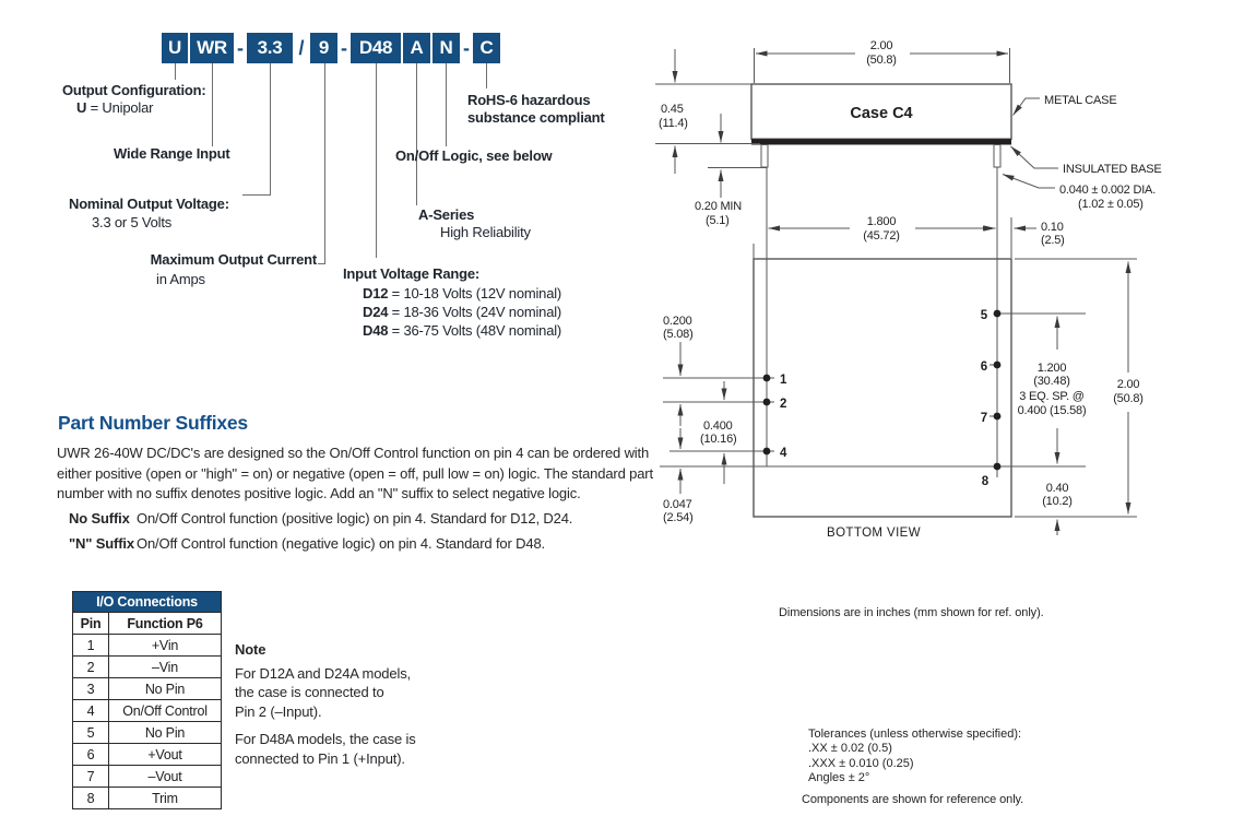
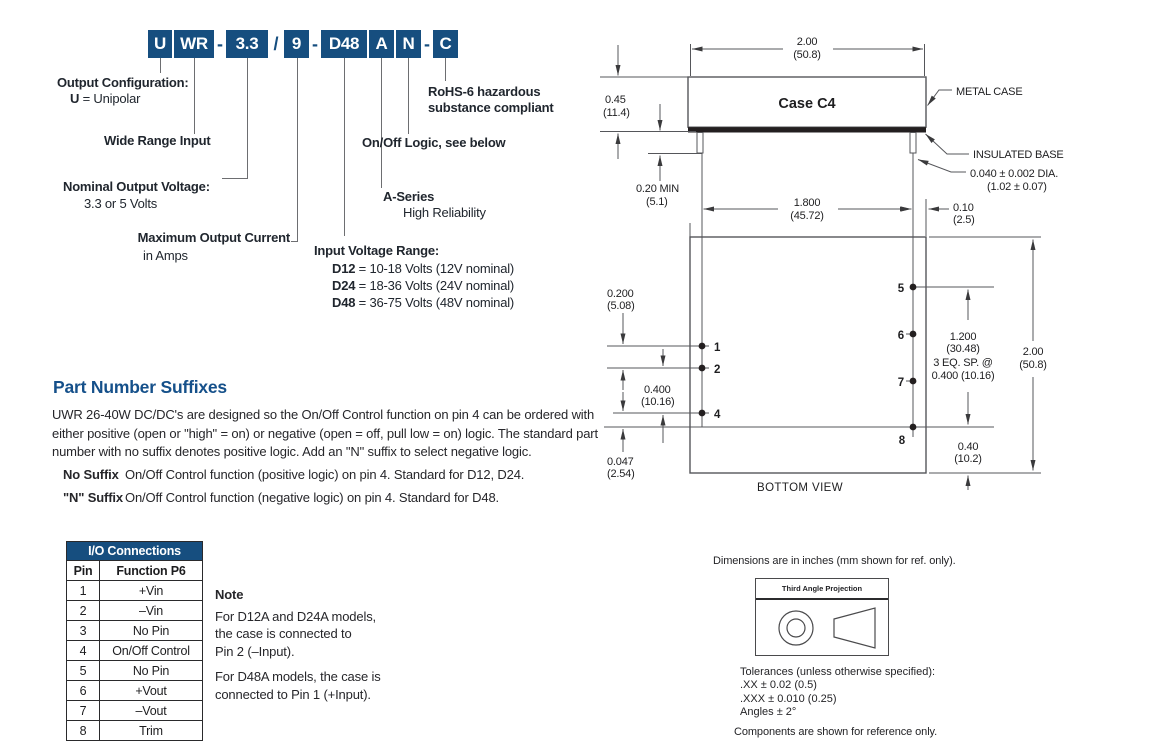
  U
  WR
  -
  3.3
  /
  9
  -
  D48
  A
  N
  -
  C
  Output Configuration:
  U = Unipolar
  Wide Range Input
  Nominal Output Voltage:
  3.3 or 5 Volts
  Maximum Output Current
  in Amps
  Input Voltage Range:
  D12 = 10-18 Volts (12V nominal)
  D24 = 18-36 Volts (24V nominal)
  D48 = 36-75 Volts (48V nominal)
  A-Series
  High Reliability
  On/Off Logic, see below
  RoHS-6 hazardous
  substance compliant
  Part Number Suffixes
  UWR 26-40W DC/DC's are designed so the On/Off Control function on pin 4 can be ordered with
  either positive (open or "high" = on) or negative (open = off, pull low = on) logic. The standard part
  number with no suffix denotes positive logic. Add an "N" suffix to select negative logic.
  No Suffix On/Off Control function (positive logic) on pin 4. Standard for D12, D24.
  "N" Suffix On/Off Control function (negative logic) on pin 4. Standard for D48.
  I/O Connections
  Pin	Function P6
  1	+Vin
  2	–Vin
  3	No Pin
  4	On/Off Control
  5	No Pin
  6	+Vout
  7	–Vout
  8	Trim
  Note
  For D12A and D24A models,
  the case is connected to
  Pin 2 (–Input).
  For D48A models, the case is
  connected to Pin 1 (+Input).
  Case C4
  2.00
  (50.8)
  0.45
  (11.4)
  0.20 MIN
  (5.1)
  1.800
  (45.72)
  0.10
  (2.5)
  METAL CASE
  INSULATED BASE
  0.040 ± 0.002 DIA.
- (1.02 ± 0.05)
+ (1.02 ± 0.07)
  1
  2
  4
  5
  6
  7
  8
  0.200
  (5.08)
  0.400
  (10.16)
  0.047
  (2.54)
  1.200
  (30.48)
  3 EQ. SP. @
- 0.400 (15.58)
+ 0.400 (10.16)
  2.00
  (50.8)
  0.40
  (10.2)
  BOTTOM VIEW
  Dimensions are in inches (mm shown for ref. only).
+ Third Angle Projection
  Tolerances (unless otherwise specified):
  .XX ± 0.02 (0.5)
  .XXX ± 0.010 (0.25)
  Angles ± 2°
  Components are shown for reference only.
